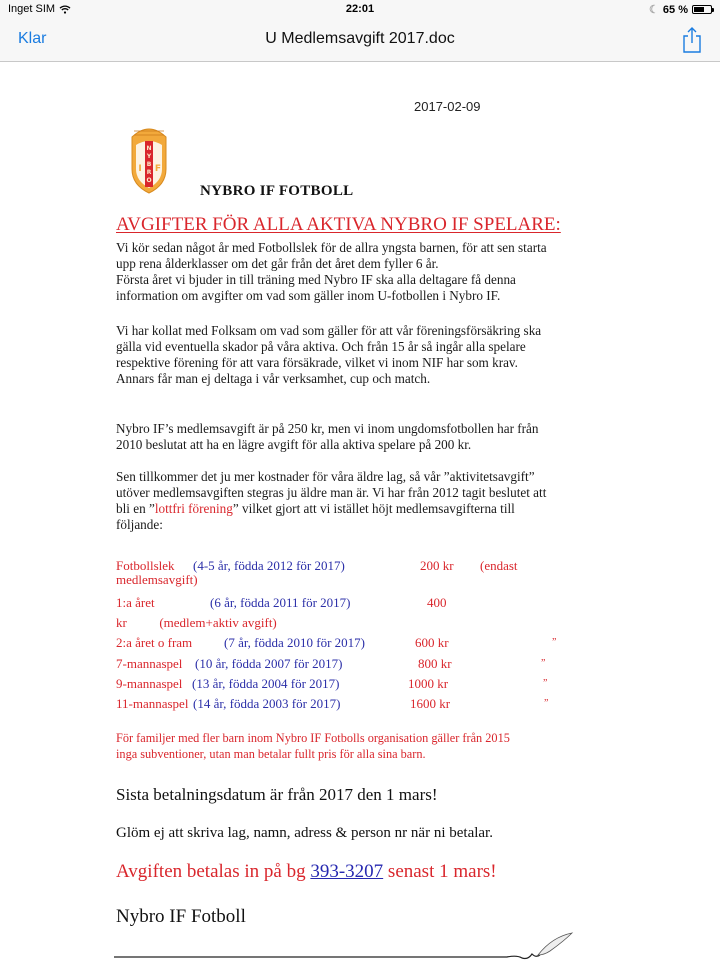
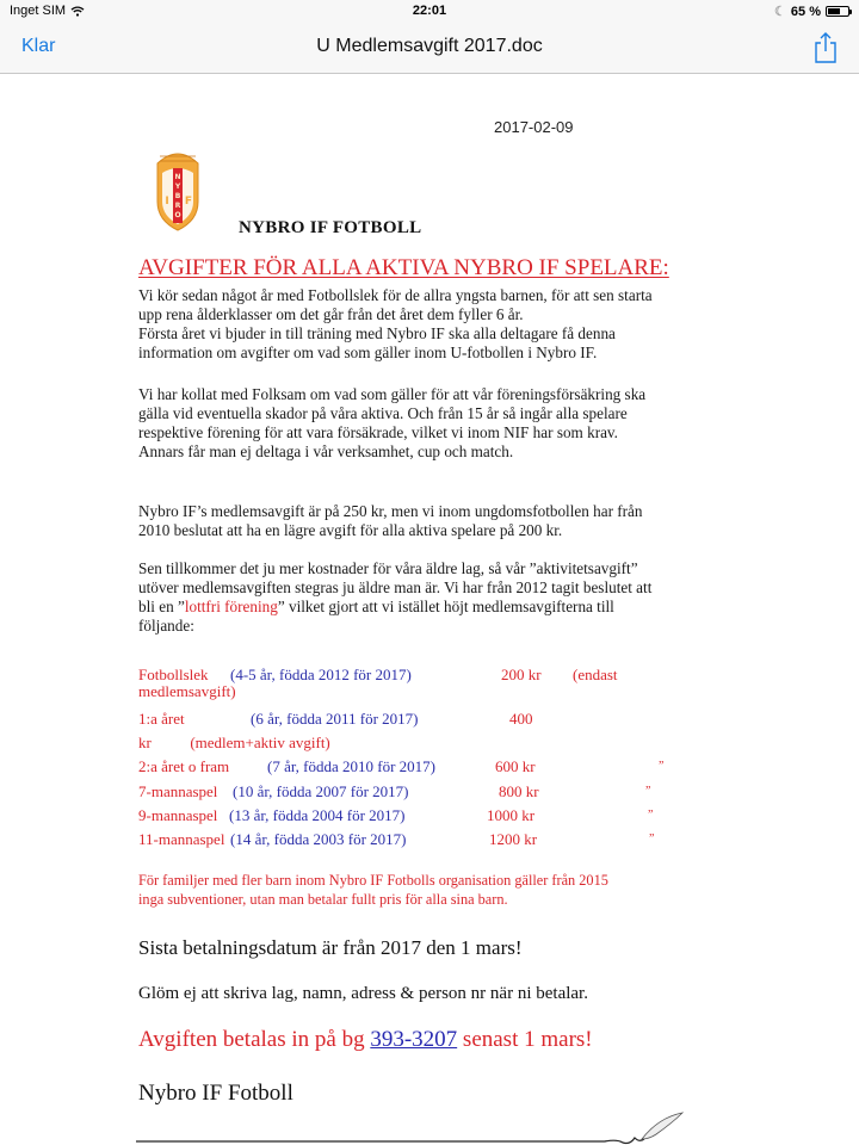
  Inget SIM
  22:01
  ☾
  65 %
  Klar
  U Medlemsavgift 2017.doc
  2017-02-09
  I
  F
  NYBRO IF FOTBOLL
  AVGIFTER FÖR ALLA AKTIVA NYBRO IF SPELARE:
  Vi kör sedan något år med Fotbollslek för de allra yngsta barnen, för att sen starta
  upp rena ålderklasser om det går från det året dem fyller 6 år.
  Första året vi bjuder in till träning med Nybro IF ska alla deltagare få denna
  information om avgifter om vad som gäller inom U-fotbollen i Nybro IF.
  Vi har kollat med Folksam om vad som gäller för att vår föreningsförsäkring ska
  gälla vid eventuella skador på våra aktiva. Och från 15 år så ingår alla spelare
  respektive förening för att vara försäkrade, vilket vi inom NIF har som krav.
  Annars får man ej deltaga i vår verksamhet, cup och match.
  Nybro IF’s medlemsavgift är på 250 kr, men vi inom ungdomsfotbollen har från
  2010 beslutat att ha en lägre avgift för alla aktiva spelare på 200 kr.
  Sen tillkommer det ju mer kostnader för våra äldre lag, så vår ”aktivitetsavgift”
  utöver medlemsavgiften stegras ju äldre man är. Vi har från 2012 tagit beslutet att
  bli en ”lottfri förening” vilket gjort att vi istället höjt medlemsavgifterna till
  följande:
  Fotbollslek
  (4-5 år, födda 2012 för 2017)
  200 kr
  (endast
  medlemsavgift)
  1:a året
  (6 år, födda 2011 för 2017)
  400
  kr (medlem+aktiv avgift)
  2:a året o fram
  (7 år, födda 2010 för 2017)
  600 kr
  ”
  7-mannaspel
  (10 år, födda 2007 för 2017)
  800 kr
  ”
  9-mannaspel
  (13 år, födda 2004 för 2017)
  1000 kr
  ”
  11-mannaspel
  (14 år, födda 2003 för 2017)
- 1600 kr
+ 1200 kr
  ”
  För familjer med fler barn inom Nybro IF Fotbolls organisation gäller från 2015
  inga subventioner, utan man betalar fullt pris för alla sina barn.
  Sista betalningsdatum är från 2017 den 1 mars!
  Glöm ej att skriva lag, namn, adress & person nr när ni betalar.
  Avgiften betalas in på bg 393-3207 senast 1 mars!
  Nybro IF Fotboll
